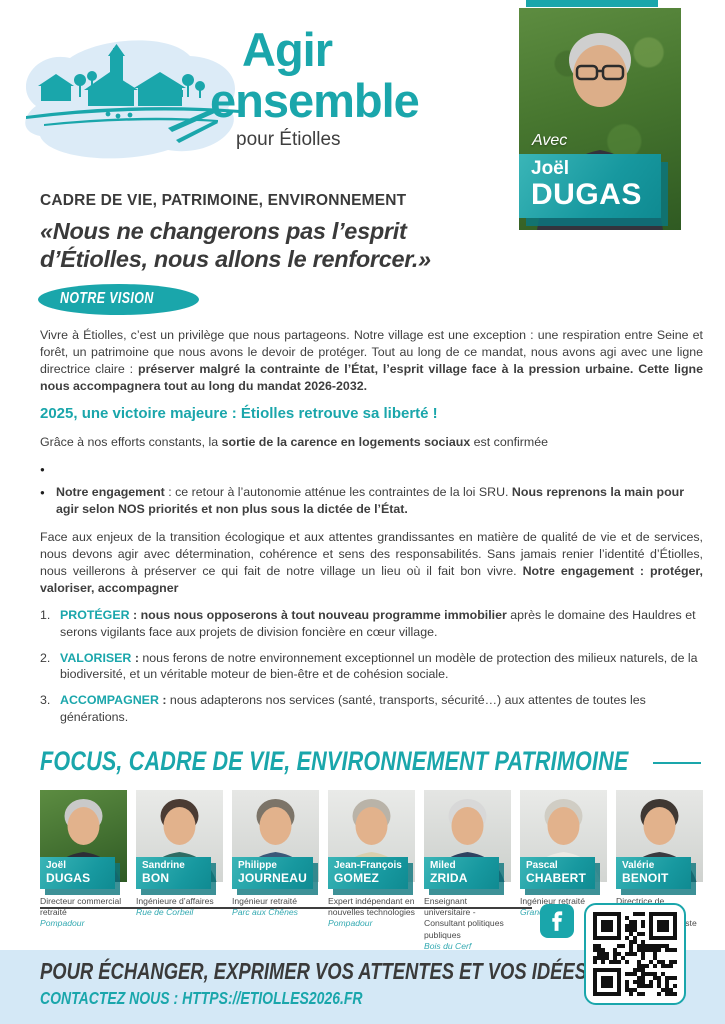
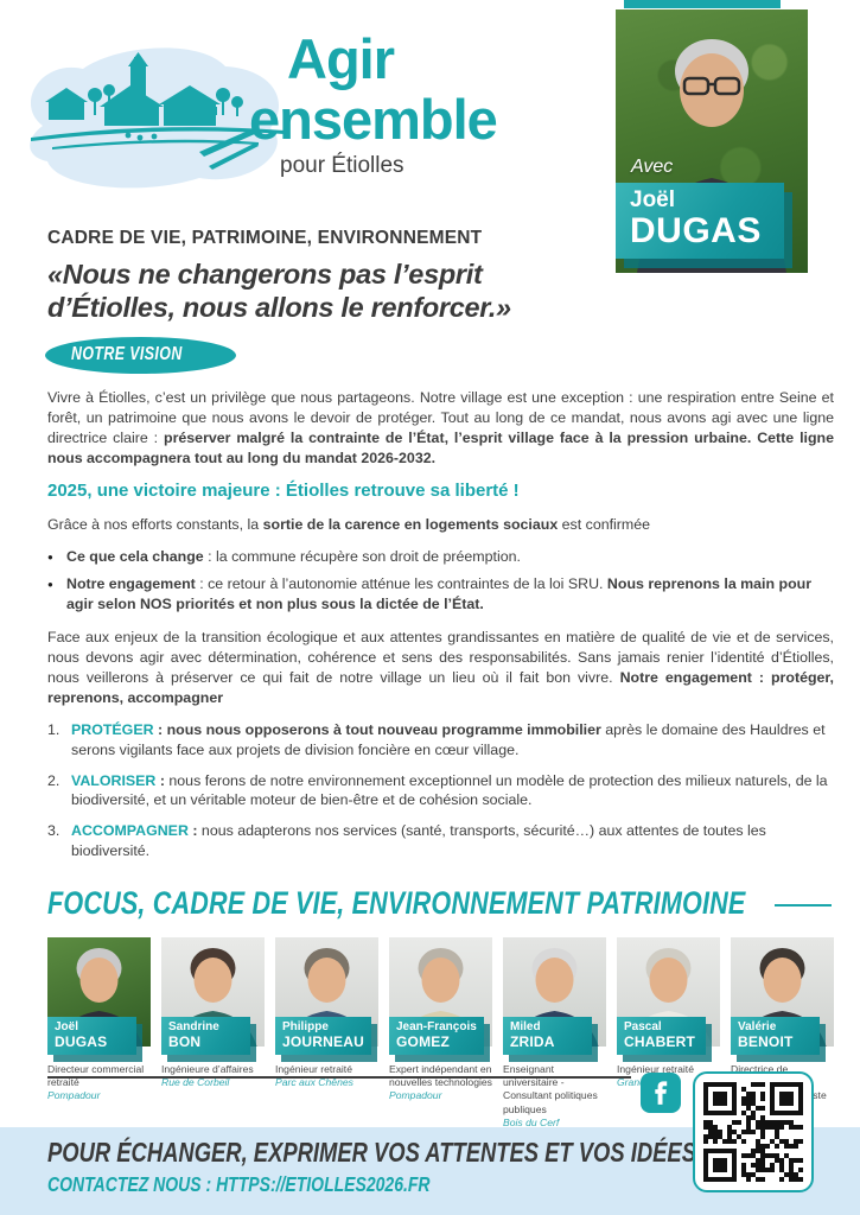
  Agir
  ensemble
  pour Étiolles
  Avec
  Joël
  DUGAS
  CADRE DE VIE, PATRIMOINE, ENVIRONNEMENT
  «Nous ne changerons pas l’esprit
  d’Étiolles, nous allons le renforcer.»
  NOTRE VISION
  Vivre à Étiolles, c’est un privilège que nous partageons. Notre village est une exception : une respiration entre Seine et forêt, un patrimoine que nous avons le devoir de protéger. Tout au long de ce mandat, nous avons agi avec une ligne directrice claire : préserver malgré la contrainte de l’État, l’esprit village face à la pression urbaine. Cette ligne nous accompagnera tout au long du mandat 2026-2032.
  2025, une victoire majeure : Étiolles retrouve sa liberté !
  Grâce à nos efforts constants, la sortie de la carence en logements sociaux est confirmée
  ●
+ Ce que cela change : la commune récupère son droit de préemption.
  ●
  Notre engagement : ce retour à l’autonomie atténue les contraintes de la loi SRU. Nous reprenons la main pour agir selon NOS priorités et non plus sous la dictée de l’État.
- Face aux enjeux de la transition écologique et aux attentes grandissantes en matière de qualité de vie et de services, nous devons agir avec détermination, cohérence et sens des responsabilités. Sans jamais renier l’identité d’Étiolles, nous veillerons à préserver ce qui fait de notre village un lieu où il fait bon vivre. Notre engagement : protéger, valoriser, accompagner
+ Face aux enjeux de la transition écologique et aux attentes grandissantes en matière de qualité de vie et de services, nous devons agir avec détermination, cohérence et sens des responsabilités. Sans jamais renier l’identité d’Étiolles, nous veillerons à préserver ce qui fait de notre village un lieu où il fait bon vivre. Notre engagement : protéger, reprenons, accompagner
  1.
  PROTÉGER : nous nous opposerons à tout nouveau programme immobilier après le domaine des Hauldres et serons vigilants face aux projets de division foncière en cœur village.
  2.
  VALORISER : nous ferons de notre environnement exceptionnel un modèle de protection des milieux naturels, de la biodiversité, et un véritable moteur de bien-être et de cohésion sociale.
  3.
- ACCOMPAGNER : nous adapterons nos services (santé, transports, sécurité…) aux attentes de toutes les générations.
+ ACCOMPAGNER : nous adapterons nos services (santé, transports, sécurité…) aux attentes de toutes les biodiversité.
  FOCUS, CADRE DE VIE, ENVIRONNEMENT PATRIMOINE
  Joël
  DUGAS
  Directeur commercial retraité
  Pompadour
  Sandrine
  BON
  Ingénieure d’affaires
  Rue de Corbeil
  Philippe
  JOURNEAU
  Ingénieur retraité
  Parc aux Chênes
  Jean-François
  GOMEZ
  Expert indépendant en nouvelles technologies
  Pompadour
  Miled
  ZRIDA
  Enseignant universitaire - Consultant politiques publiques
  Bois du Cerf
  Pascal
  CHABERT
  Ingénieur retraité
  Valérie
  BENOIT
  POUR ÉCHANGER, EXPRIMER VOS ATTENTES ET VOS IDÉES
  CONTACTEZ NOUS : HTTPS://ETIOLLES2026.FR
